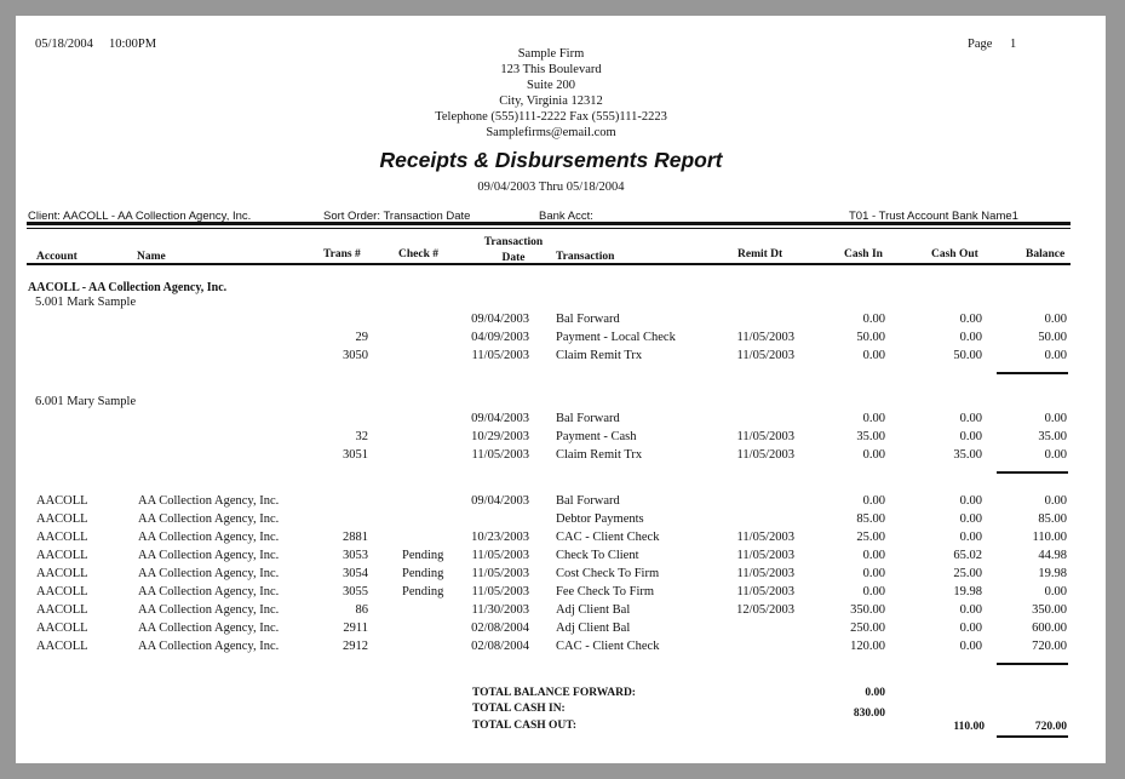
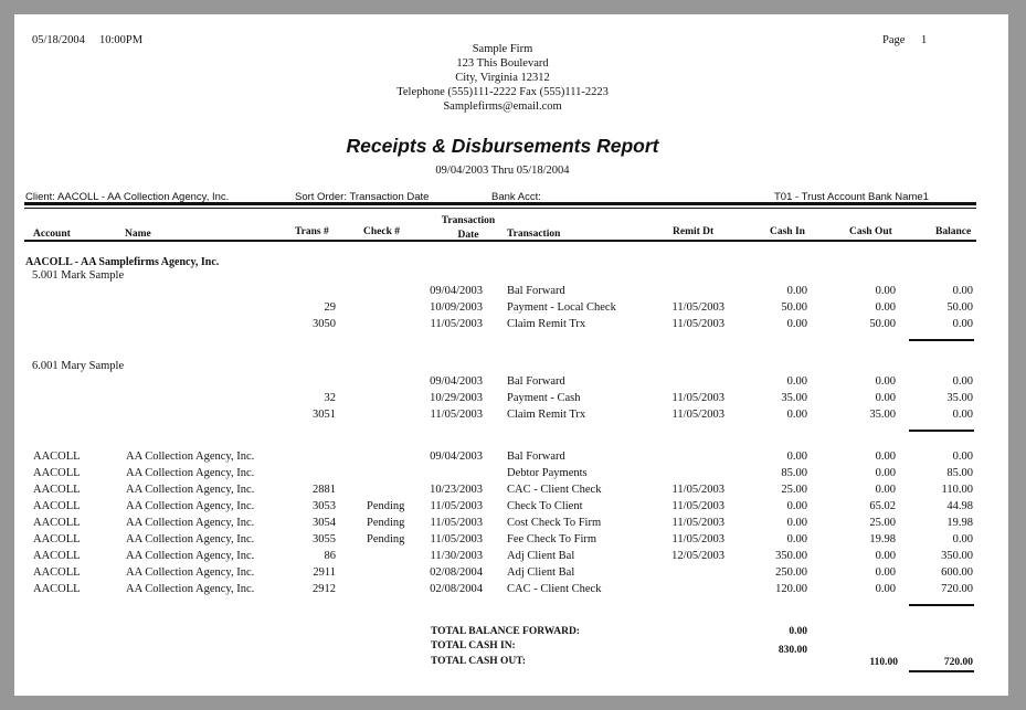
  05/18/2004
  10:00PM
  Page
  1
  Sample Firm
  123 This Boulevard
- Suite 200
  City, Virginia 12312
  Telephone (555)111-2222 Fax (555)111-2223
  Samplefirms@email.com
  Receipts & Disbursements Report
  09/04/2003 Thru 05/18/2004
  Client: AACOLL - AA Collection Agency, Inc.
  Sort Order: Transaction Date
  Bank Acct:
  T01 - Trust Account Bank Name1
  Account
  Name
  Trans #
  Check #
  Transaction
  Date
  Transaction
  Remit Dt
  Cash In
  Cash Out
  Balance
- AACOLL - AA Collection Agency, Inc.
+ AACOLL - AA Samplefirms Agency, Inc.
  5.001 Mark Sample
  09/04/2003
  Bal Forward
  0.00
  0.00
  0.00
  29
- 04/09/2003
+ 10/09/2003
  Payment - Local Check
  11/05/2003
  50.00
  0.00
  50.00
  3050
  11/05/2003
  Claim Remit Trx
  11/05/2003
  0.00
  50.00
  0.00
  6.001 Mary Sample
  09/04/2003
  Bal Forward
  0.00
  0.00
  0.00
  32
  10/29/2003
  Payment - Cash
  11/05/2003
  35.00
  0.00
  35.00
  3051
  11/05/2003
  Claim Remit Trx
  11/05/2003
  0.00
  35.00
  0.00
  AACOLL
  AA Collection Agency, Inc.
  09/04/2003
  Bal Forward
  0.00
  0.00
  0.00
  AACOLL
  AA Collection Agency, Inc.
  Debtor Payments
  85.00
  0.00
  85.00
  AACOLL
  AA Collection Agency, Inc.
  2881
  10/23/2003
  CAC - Client Check
  11/05/2003
  25.00
  0.00
  110.00
  AACOLL
  AA Collection Agency, Inc.
  3053
  Pending
  11/05/2003
  Check To Client
  11/05/2003
  0.00
  65.02
  44.98
  AACOLL
  AA Collection Agency, Inc.
  3054
  Pending
  11/05/2003
  Cost Check To Firm
  11/05/2003
  0.00
  25.00
  19.98
  AACOLL
  AA Collection Agency, Inc.
  3055
  Pending
  11/05/2003
  Fee Check To Firm
  11/05/2003
  0.00
  19.98
  0.00
  AACOLL
  AA Collection Agency, Inc.
  86
  11/30/2003
  Adj Client Bal
  12/05/2003
  350.00
  0.00
  350.00
  AACOLL
  AA Collection Agency, Inc.
  2911
  02/08/2004
  Adj Client Bal
  250.00
  0.00
  600.00
  AACOLL
  AA Collection Agency, Inc.
  2912
  02/08/2004
  CAC - Client Check
  120.00
  0.00
  720.00
  TOTAL BALANCE FORWARD:
  0.00
  TOTAL CASH IN:
  830.00
  TOTAL CASH OUT:
  110.00
  720.00
